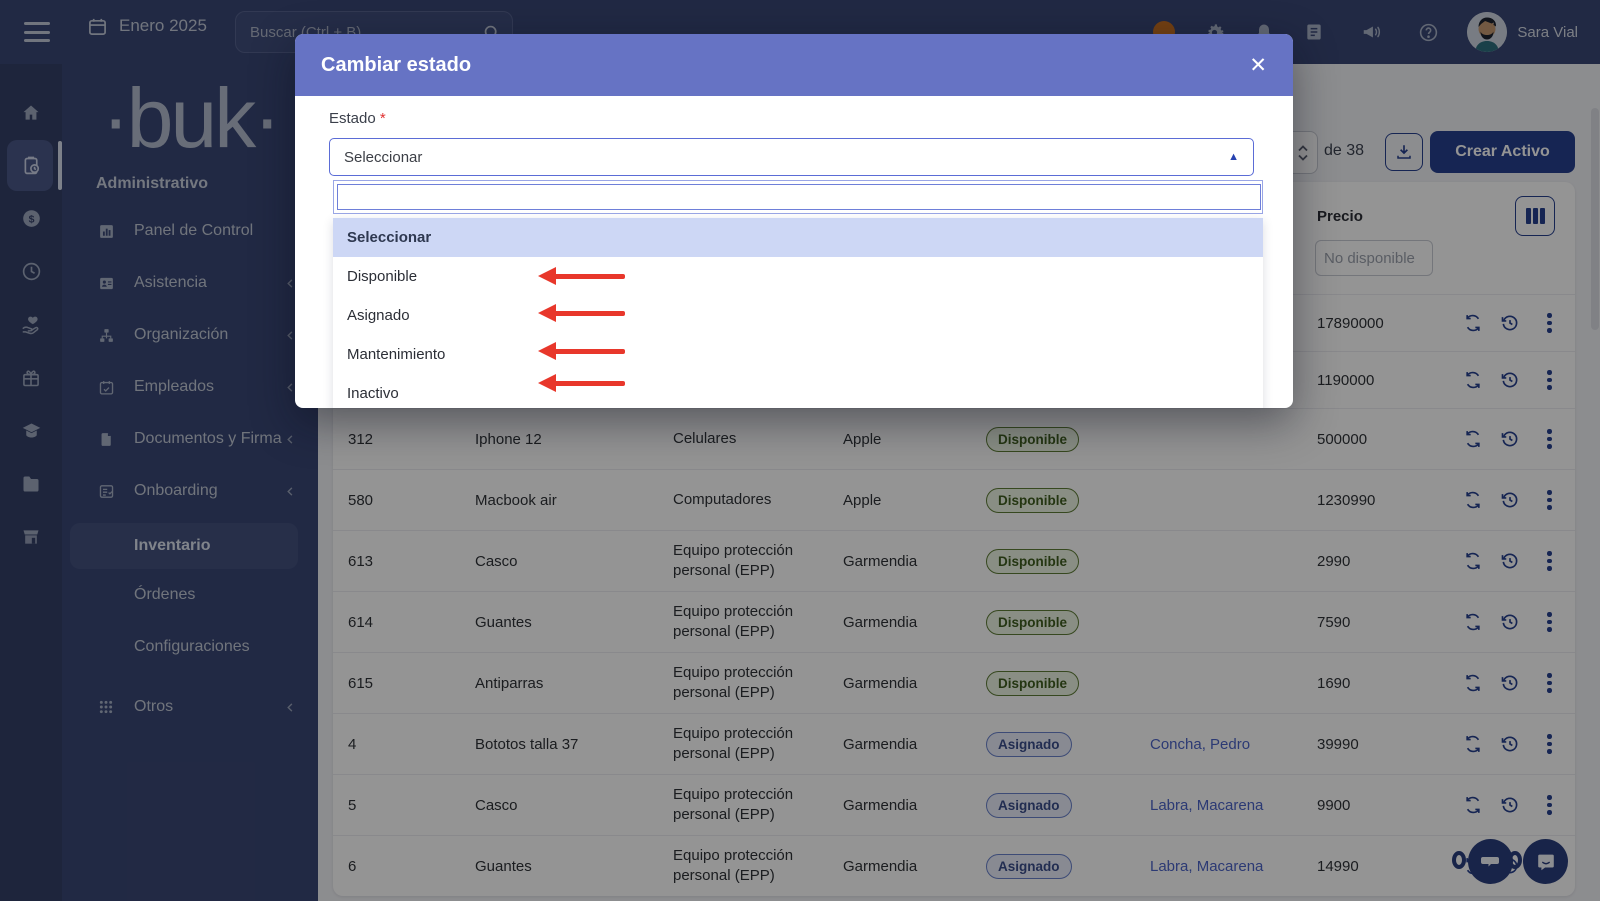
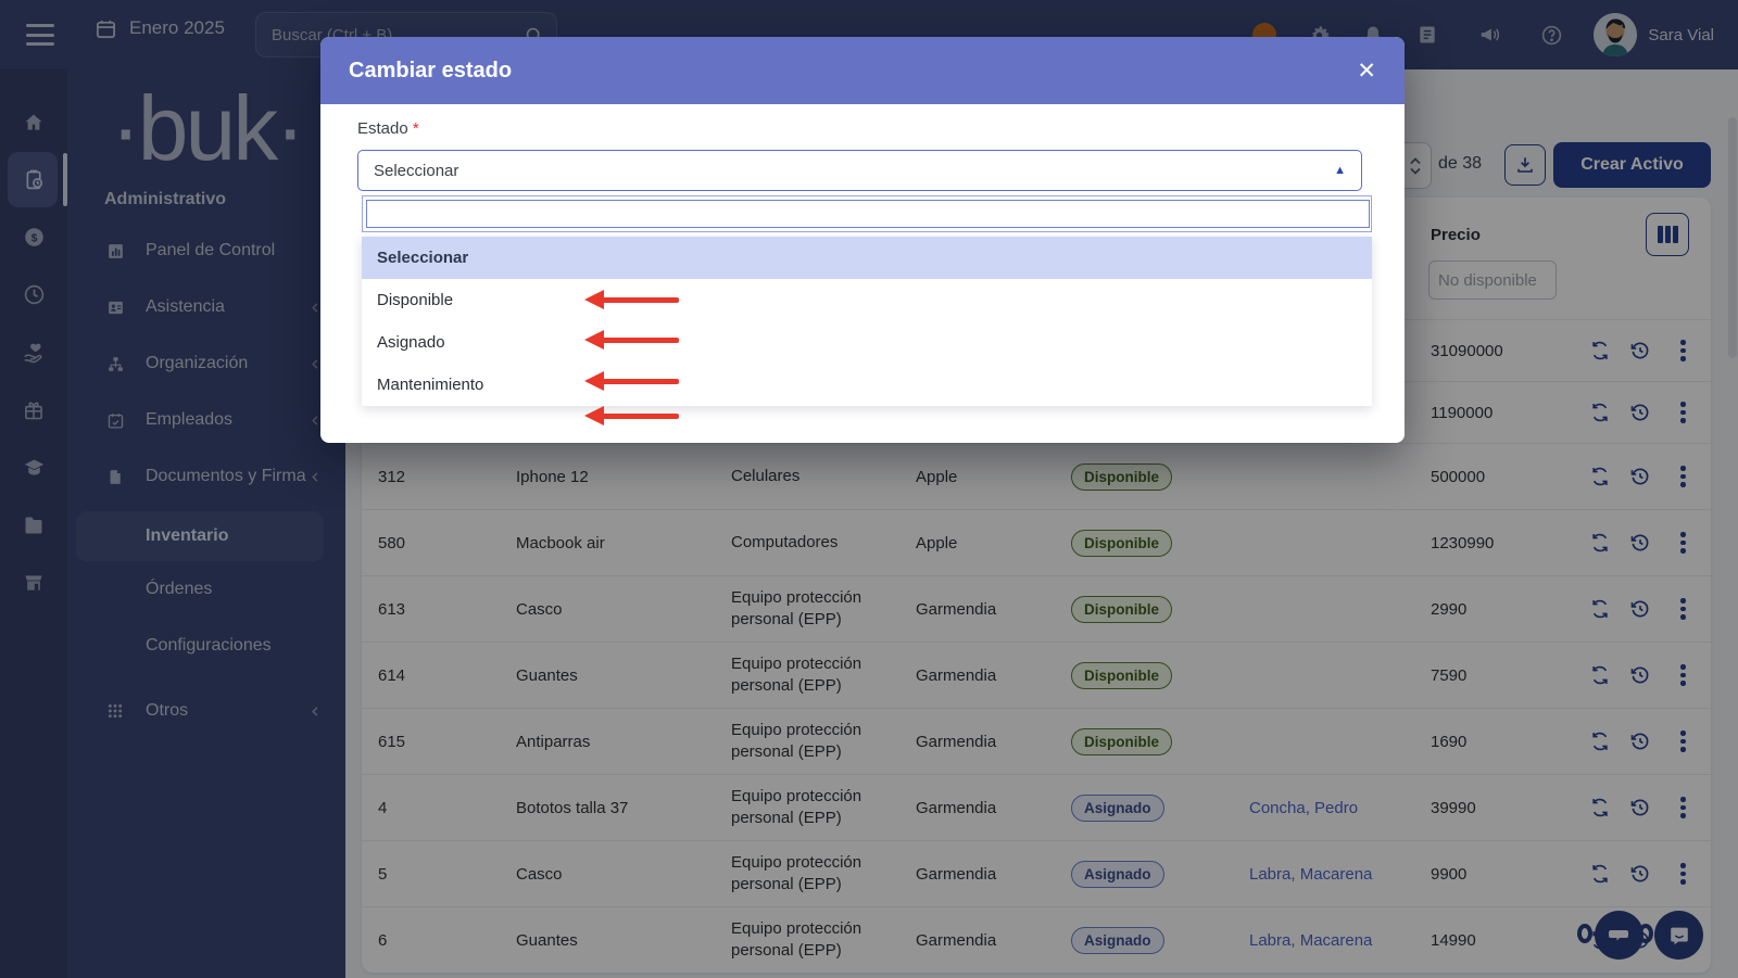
  Enero 2025
  Buscar (Ctrl + B)
  Sara Vial
  $
  ·buk·
  Administrativo
  Panel de Control
  Asistencia
  Organización
  Empleados
  Documentos y Firma
- Onboarding
  Inventario
  Órdenes
  Configuraciones
  Otros
  de 38
  Crear Activo
  Precio
  No disponible
- 17890000
+ 31090000
  1190000
  312
  Iphone 12
  Celulares
  Apple
  Disponible
  500000
  580
  Macbook air
  Computadores
  Apple
  Disponible
  1230990
  613
  Casco
  Equipo protección personal (EPP)
  Garmendia
  Disponible
  2990
  614
  Guantes
  Equipo protección personal (EPP)
  Garmendia
  Disponible
  7590
  615
  Antiparras
  Equipo protección personal (EPP)
  Garmendia
  Disponible
  1690
  4
  Bototos talla 37
  Equipo protección personal (EPP)
  Garmendia
  Asignado
  Concha, Pedro
  39990
  5
  Casco
  Equipo protección personal (EPP)
  Garmendia
  Asignado
  Labra, Macarena
  9900
  6
  Guantes
  Equipo protección personal (EPP)
  Garmendia
  Asignado
  Labra, Macarena
  14990
  Cambiar estado
  ✕
  Estado *
  Seleccionar
  ▲
  Seleccionar
  Disponible
  Asignado
  Mantenimiento
- Inactivo
